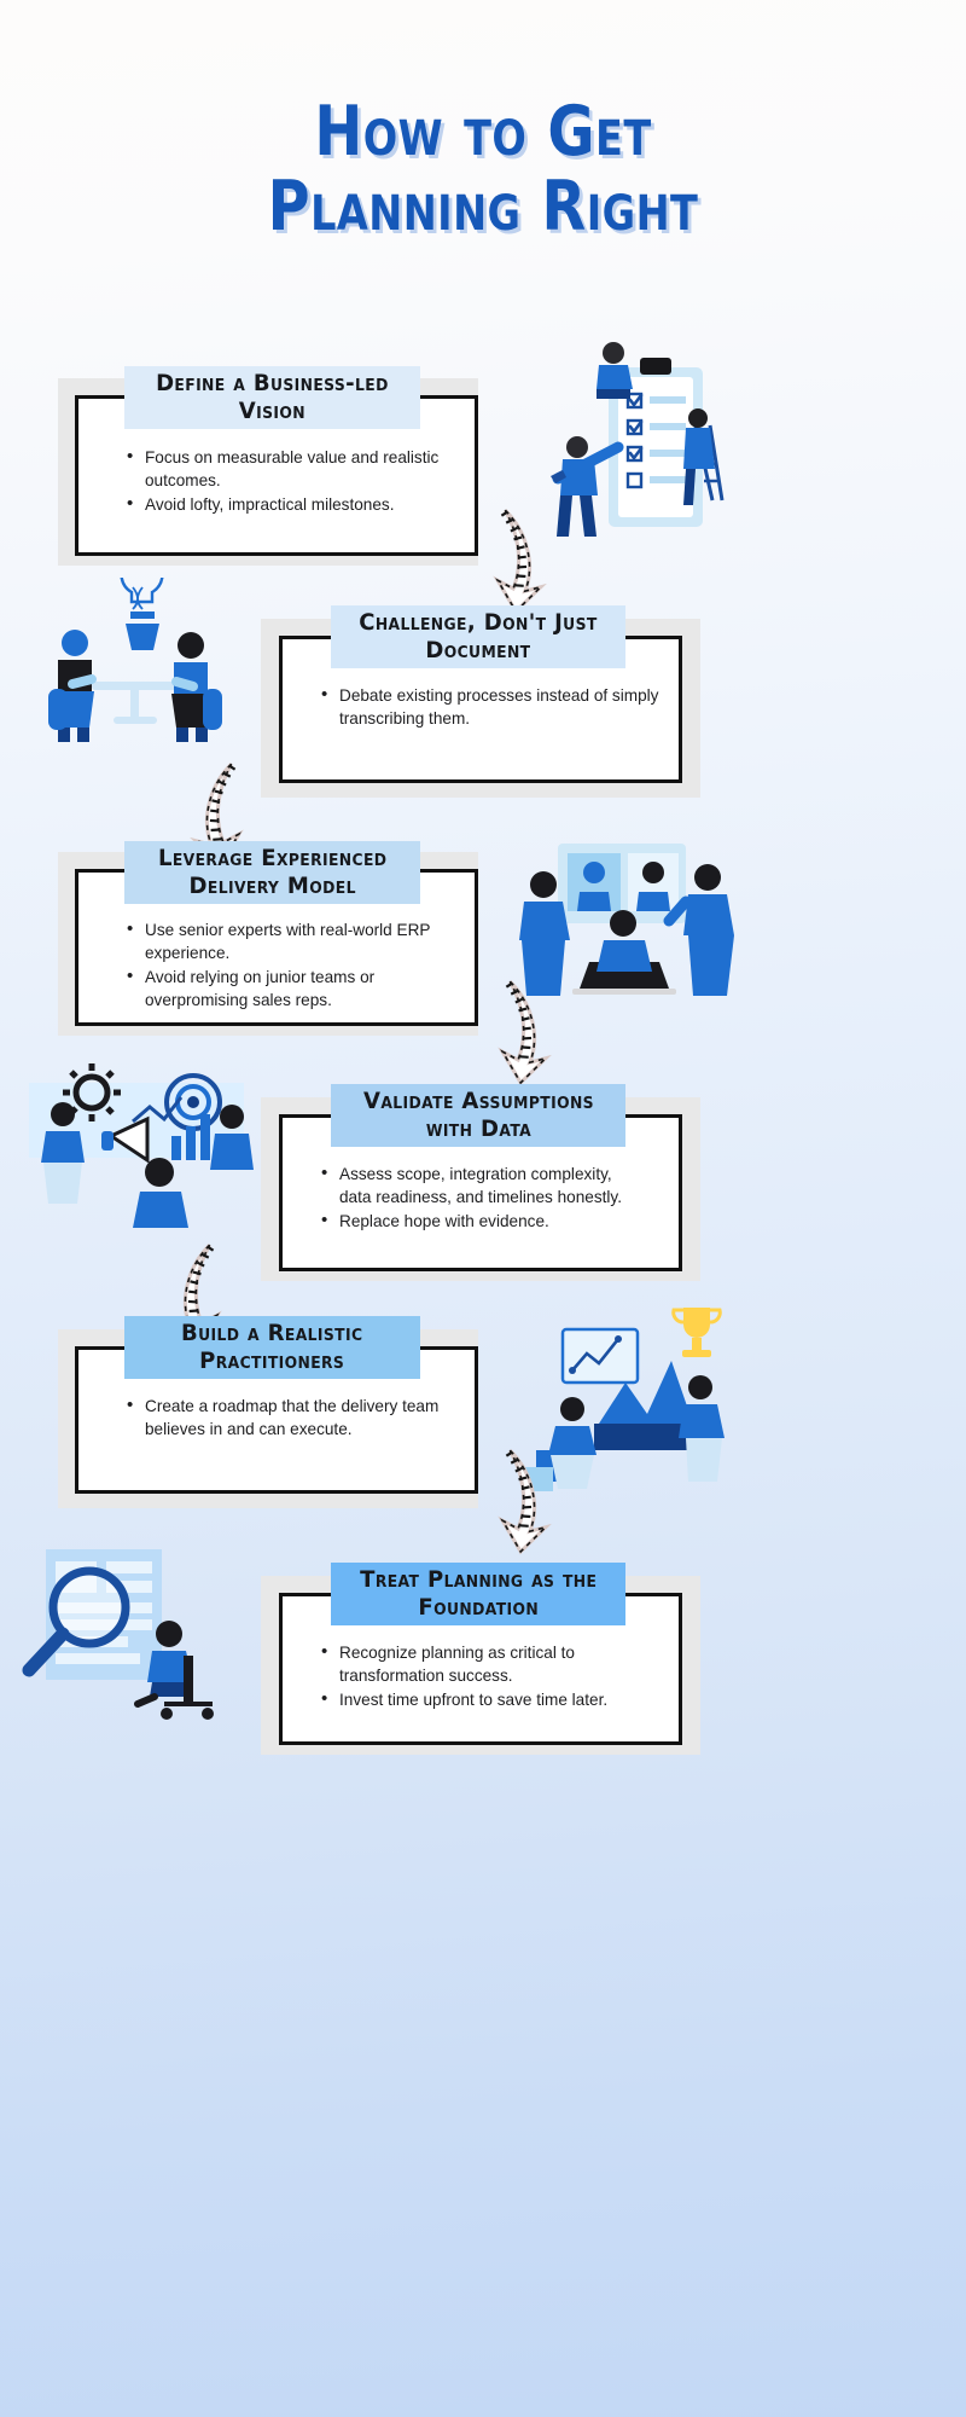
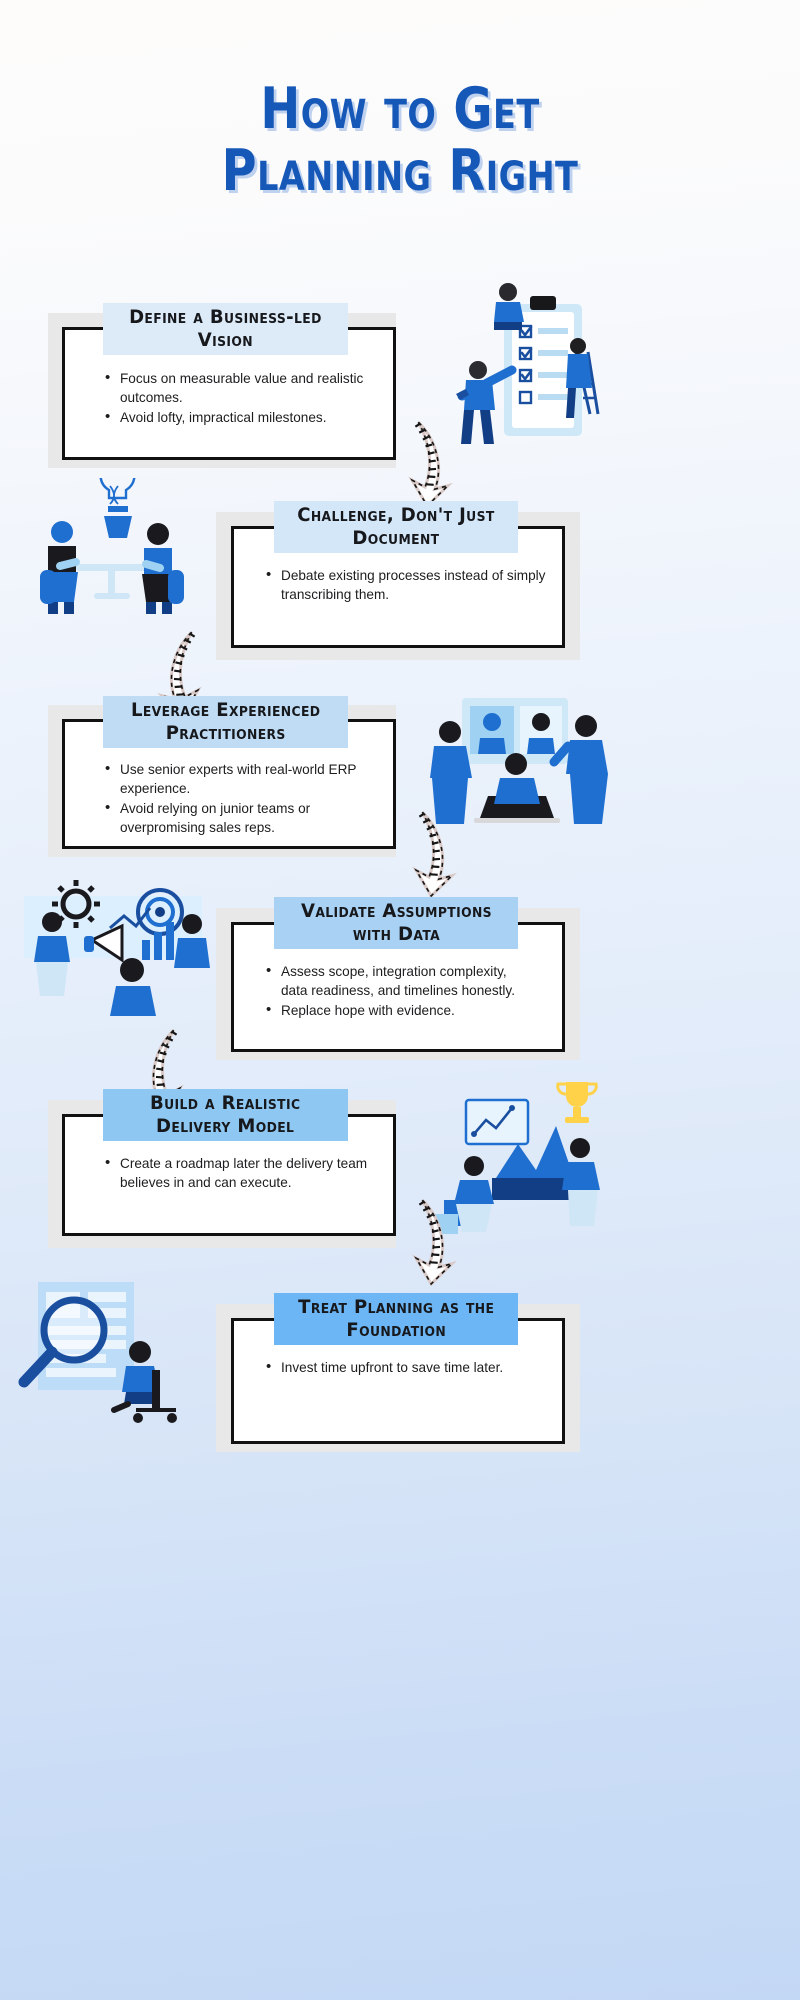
  How to Get
  Planning Right
  Define a Business-led
  Vision
  Focus on measurable value and realistic outcomes.
  Avoid lofty, impractical milestones.
  Challenge, Don't Just
  Document
  Debate existing processes instead of simply transcribing them.
  Leverage Experienced
- Delivery Model
+ Practitioners
  Use senior experts with real-world ERP experience.
  Avoid relying on junior teams or overpromising sales reps.
  Validate Assumptions
  with Data
  Assess scope, integration complexity, data readiness, and timelines honestly.
  Replace hope with evidence.
  Build a Realistic
- Practitioners
+ Delivery Model
- Create a roadmap that the delivery team believes in and can execute.
+ Create a roadmap later the delivery team believes in and can execute.
  Treat Planning as the
  Foundation
- Recognize planning as critical to transformation success.
  Invest time upfront to save time later.
